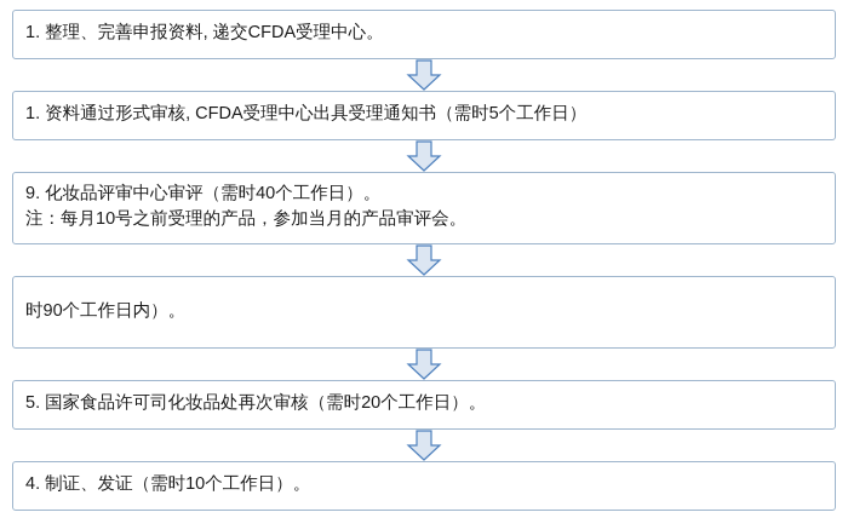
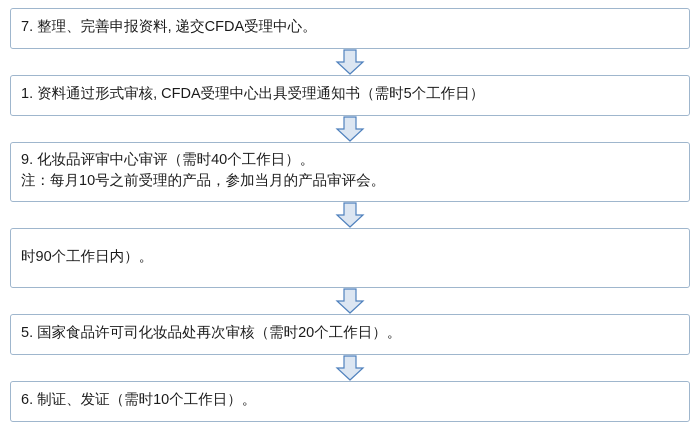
- 1. 整理、完善申报资料, 递交CFDA受理中心。
+ 7. 整理、完善申报资料, 递交CFDA受理中心。
  1. 资料通过形式审核, CFDA受理中心出具受理通知书（需时5个工作日）
  9. 化妆品评审中心审评（需时40个工作日）。
  注：每月10号之前受理的产品，参加当月的产品审评会。
  时90个工作日内）。
  5. 国家食品许可司化妆品处再次审核（需时20个工作日）。
- 4. 制证、发证（需时10个工作日）。
+ 6. 制证、发证（需时10个工作日）。
